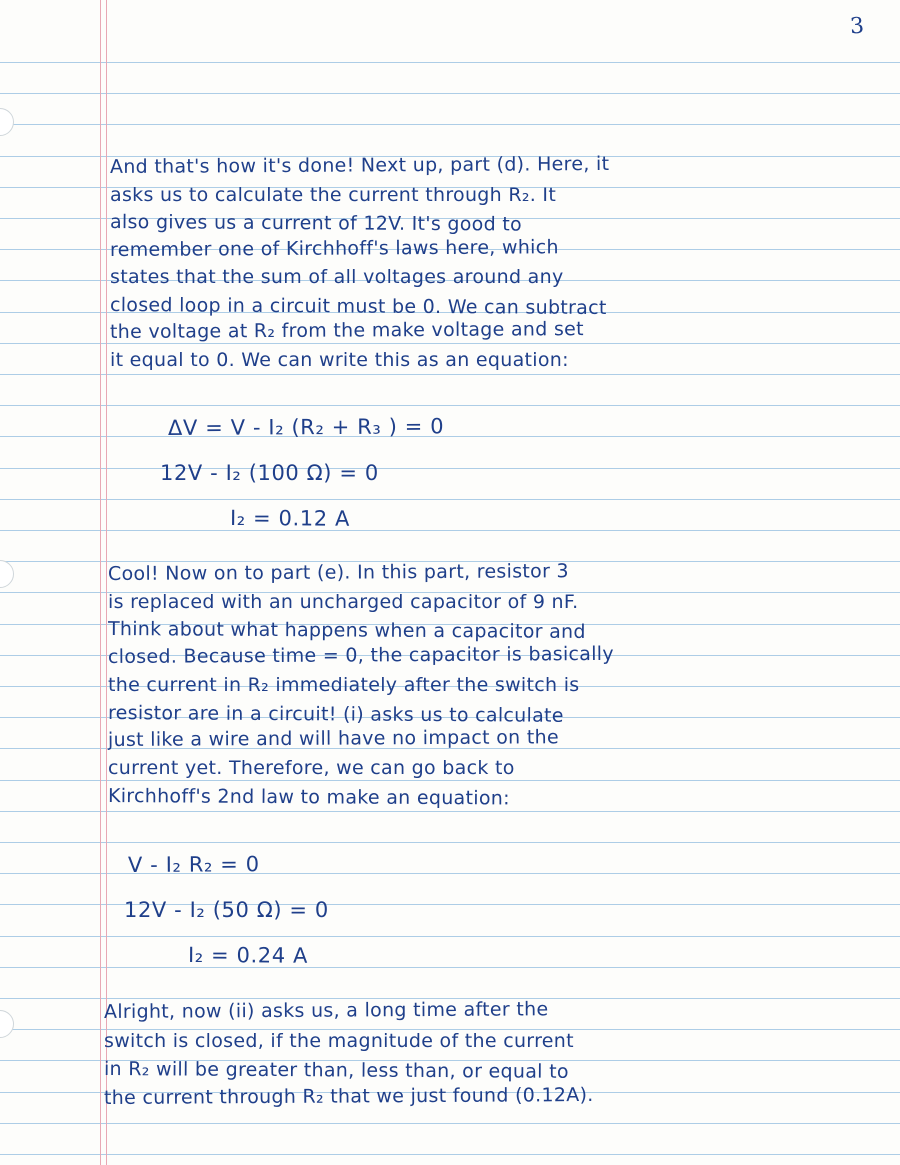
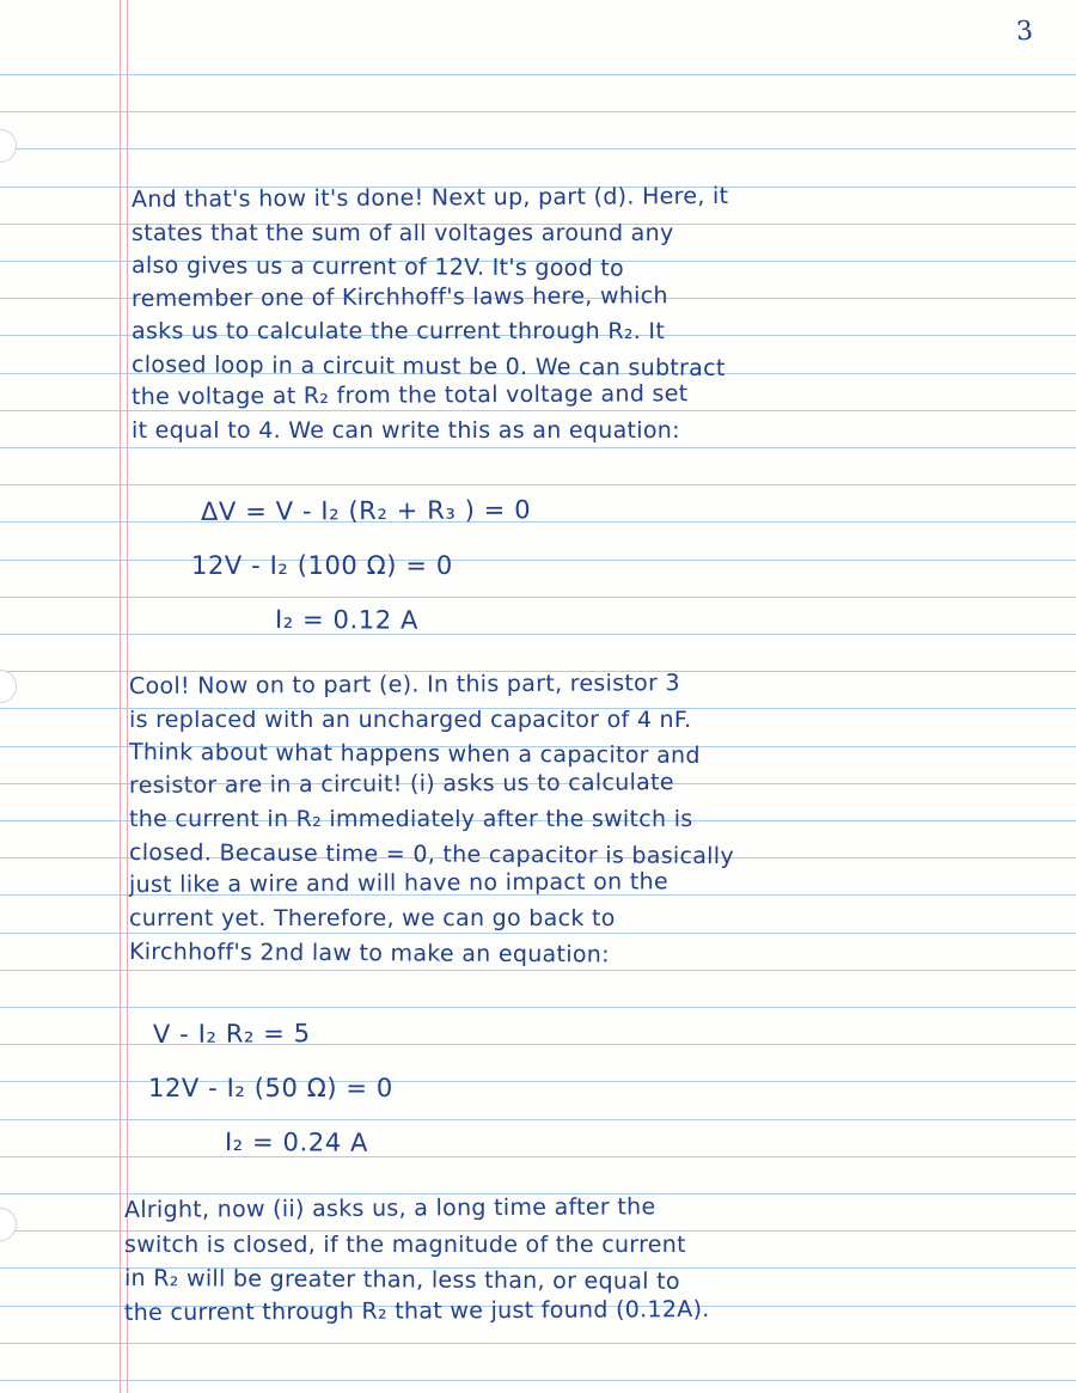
  And that's how it's done! Next up, part (d). Here, it
- asks us to calculate the current through R₂. It
+ states that the sum of all voltages around any
  also gives us a current of 12V. It's good to
  remember one of Kirchhoff's laws here, which
- states that the sum of all voltages around any
+ asks us to calculate the current through R₂. It
  closed loop in a circuit must be 0. We can subtract
- the voltage at R₂ from the make voltage and set
+ the voltage at R₂ from the total voltage and set
- it equal to 0. We can write this as an equation:
+ it equal to 4. We can write this as an equation:
  ΔV = V - I₂ (R₂ + R₃ ) = 0
  12V - I₂ (100 Ω) = 0
  I₂ = 0.12 A
  Cool! Now on to part (e). In this part, resistor 3
- is replaced with an uncharged capacitor of 9 nF.
+ is replaced with an uncharged capacitor of 4 nF.
  Think about what happens when a capacitor and
- closed. Because time = 0, the capacitor is basically
+ resistor are in a circuit! (i) asks us to calculate
  the current in R₂ immediately after the switch is
- resistor are in a circuit! (i) asks us to calculate
+ closed. Because time = 0, the capacitor is basically
  just like a wire and will have no impact on the
  current yet. Therefore, we can go back to
  Kirchhoff's 2nd law to make an equation:
- V - I₂ R₂ = 0
+ V - I₂ R₂ = 5
  12V - I₂ (50 Ω) = 0
  I₂ = 0.24 A
  Alright, now (ii) asks us, a long time after the
  switch is closed, if the magnitude of the current
  in R₂ will be greater than, less than, or equal to
  the current through R₂ that we just found (0.12A).
